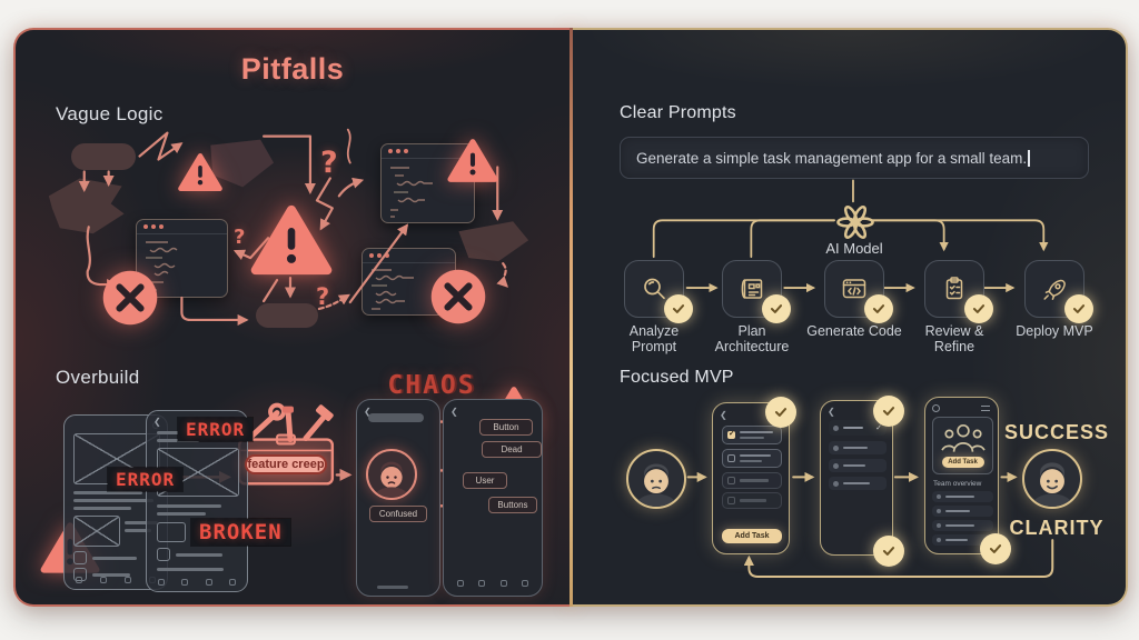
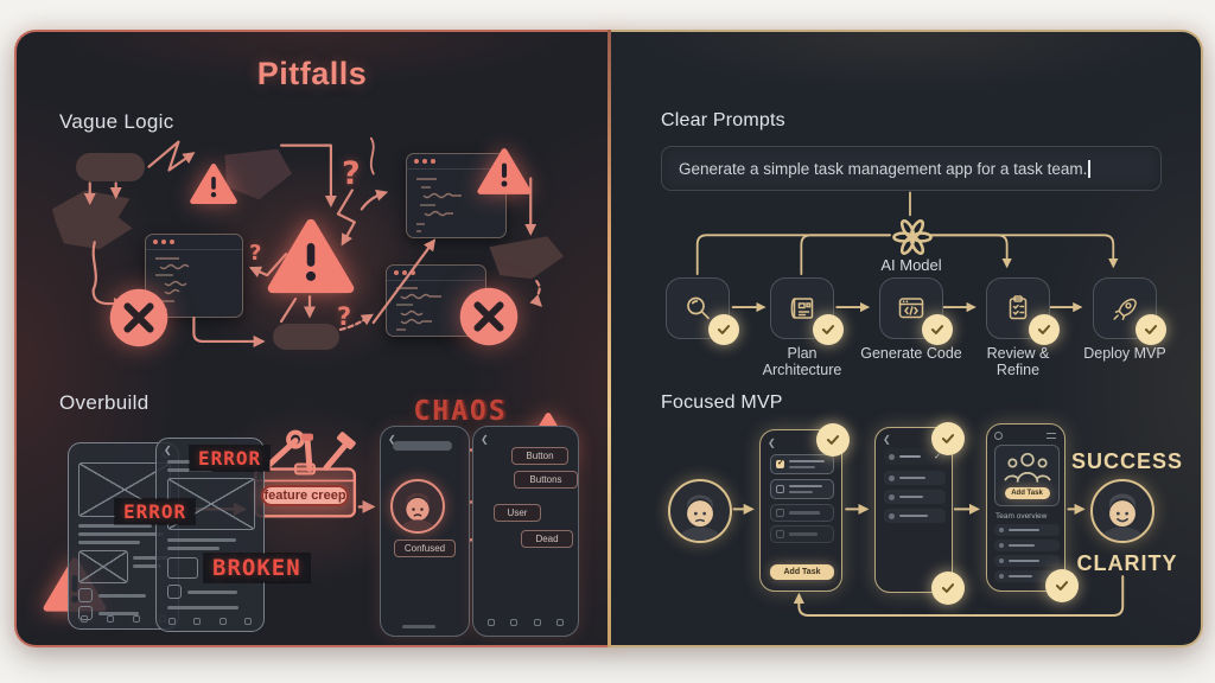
  Pitfalls
  Vague Logic
  ?
  ?
  ?
  Overbuild
  ❮
  ERROR
  ERROR
  BROKEN
  feature creep
  CHAOS
  ❮
  ❮
  Confused
  Button
- Dead
+ Buttons
  User
- Buttons
+ Dead
  Clear Prompts
- Generate a simple task management app for a small team.
+ Generate a simple task management app for a task team.
  AI Model
- Analyze Prompt
  Plan Architecture
  Generate Code
  Review & Refine
  Deploy MVP
  Focused MVP
  ❮
  ❮
  SUCCESS
  CLARITY
